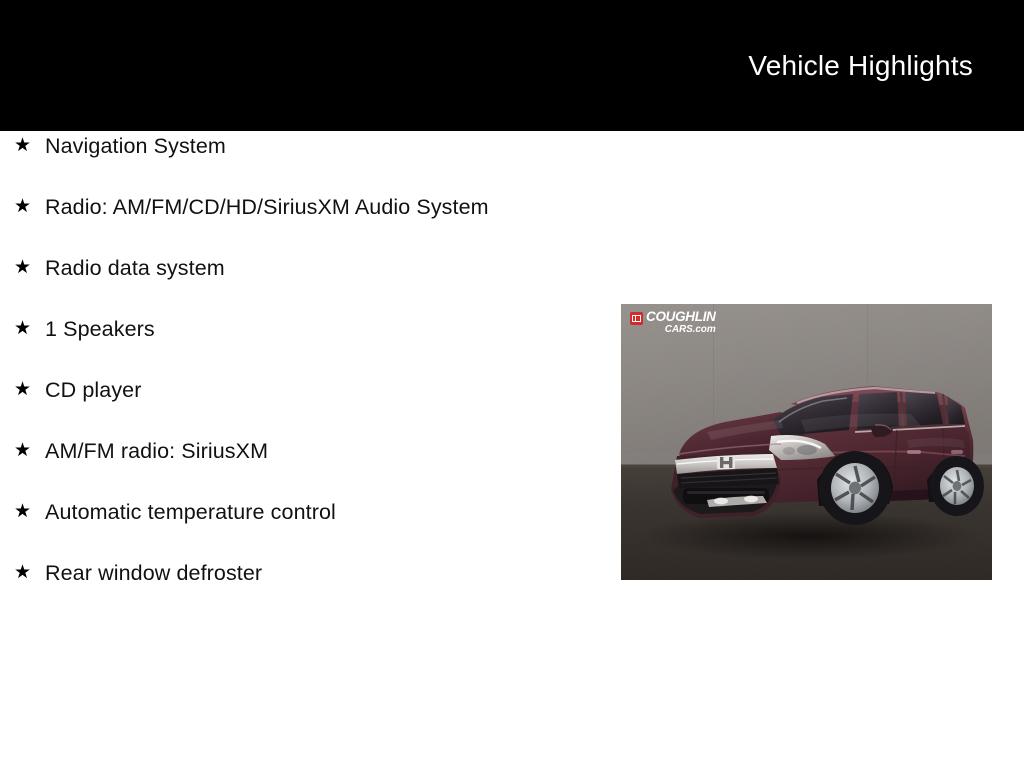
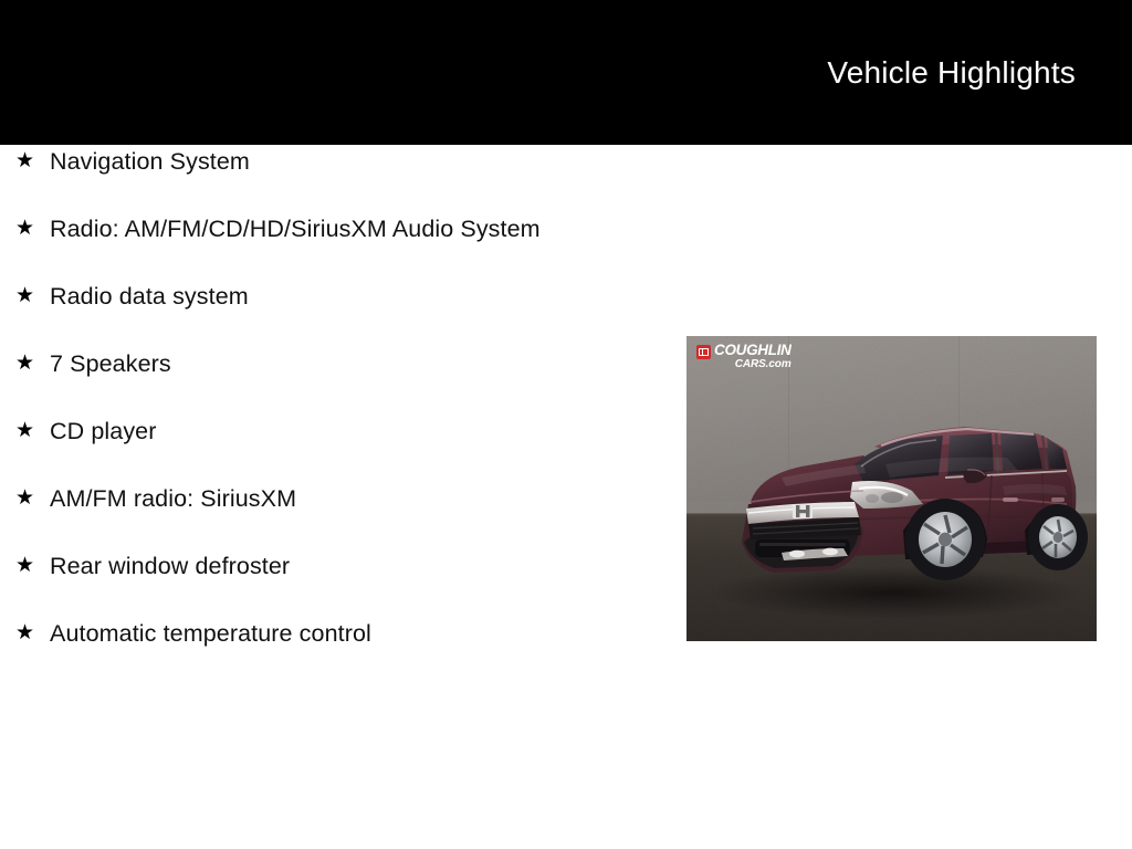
  Vehicle Highlights
  ★
  Navigation System
  ★
  Radio: AM/FM/CD/HD/SiriusXM Audio System
  ★
  Radio data system
  ★
- 1 Speakers
+ 7 Speakers
  ★
  CD player
  ★
  AM/FM radio: SiriusXM
  ★
- Automatic temperature control
+ Rear window defroster
  ★
- Rear window defroster
+ Automatic temperature control
  COUGHLIN
  CARS.com
